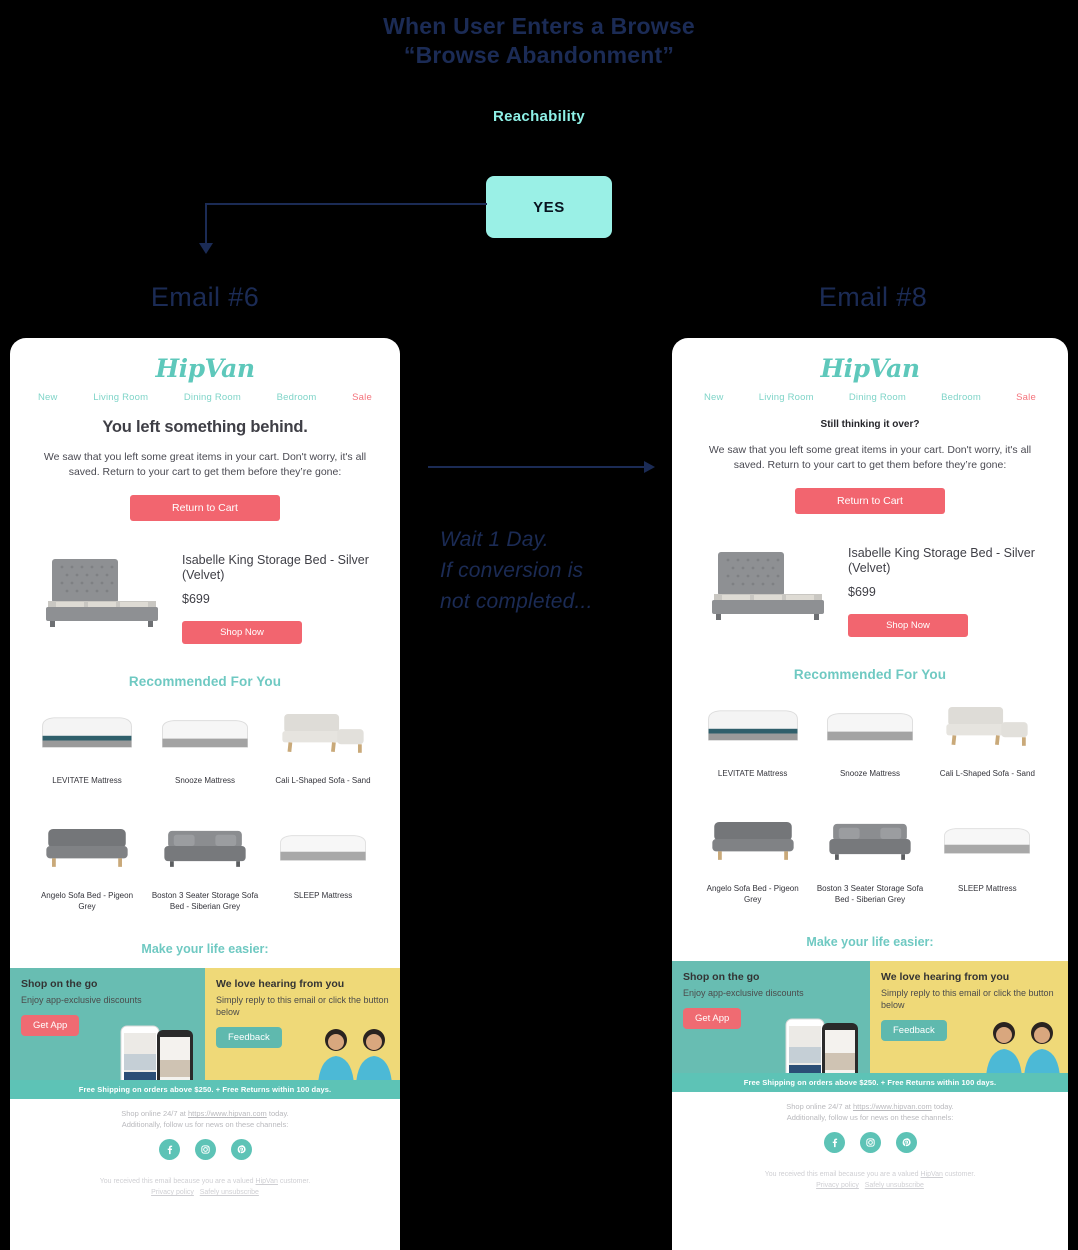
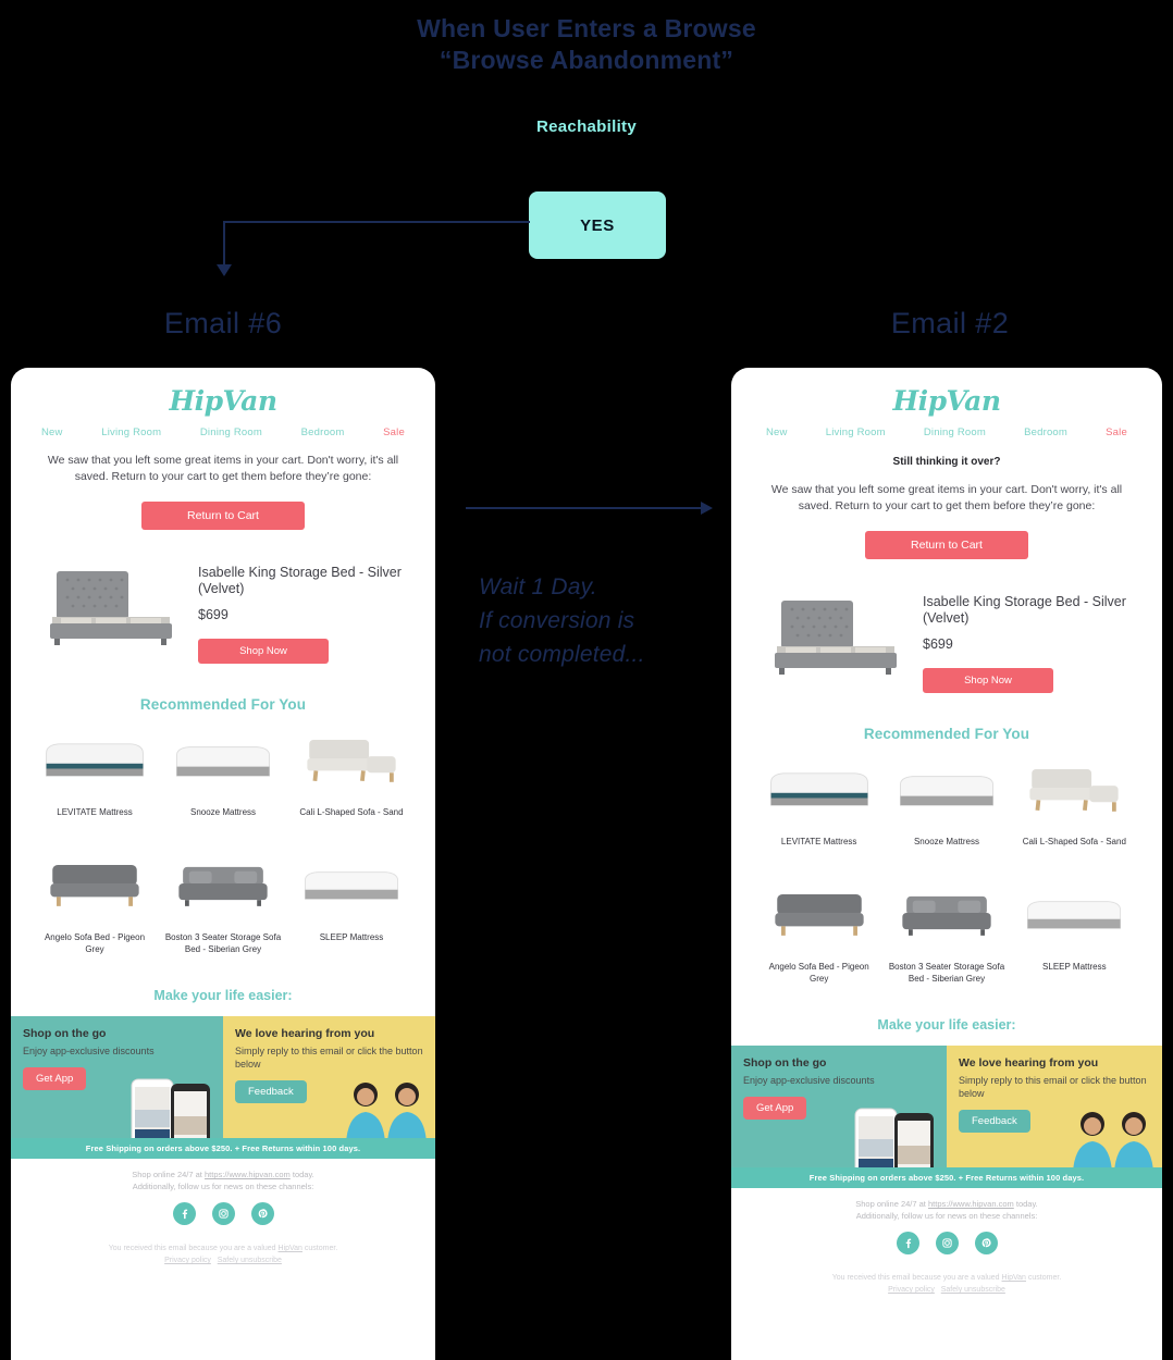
  When User Enters a Browse
  “Browse Abandonment”
  Reachability
  YES
  Email #6
- Email #8
+ Email #2
  Wait 1 Day.
  If conversion is
  not completed...
  HipVan
  New
  Living Room
  Dining Room
  Bedroom
  Sale
- You left something behind.
  We saw that you left some great items in your cart. Don't worry, it's all saved. Return to your cart to get them before they’re gone:
  Return to Cart
  Isabelle King Storage Bed - Silver (Velvet)
  $699
  Shop Now
  Recommended For You
  LEVITATE Mattress
  Snooze Mattress
  Cali L-Shaped Sofa - Sand
  Angelo Sofa Bed - Pigeon Grey
  Boston 3 Seater Storage Sofa Bed - Siberian Grey
  SLEEP Mattress
  Make your life easier:
  Shop on the go
  Enjoy app-exclusive discounts
  Get App
  We love hearing from you
  Simply reply to this email or click the button below
  Feedback
  Free Shipping on orders above $250. + Free Returns within 100 days.
  Shop online 24/7 at https://www.hipvan.com today.
  Additionally, follow us for news on these channels:
  HipVan
  New
  Living Room
  Dining Room
  Bedroom
  Sale
  Still thinking it over?
  We saw that you left some great items in your cart. Don't worry, it's all saved. Return to your cart to get them before they’re gone:
  Return to Cart
  Isabelle King Storage Bed - Silver (Velvet)
  $699
  Shop Now
  Recommended For You
  LEVITATE Mattress
  Snooze Mattress
  Cali L-Shaped Sofa - Sand
  Angelo Sofa Bed - Pigeon Grey
  Boston 3 Seater Storage Sofa Bed - Siberian Grey
  SLEEP Mattress
  Make your life easier:
  Shop on the go
  Enjoy app-exclusive discounts
  Get App
  We love hearing from you
  Simply reply to this email or click the button below
  Feedback
  Free Shipping on orders above $250. + Free Returns within 100 days.
  Shop online 24/7 at https://www.hipvan.com today.
  Additionally, follow us for news on these channels:
